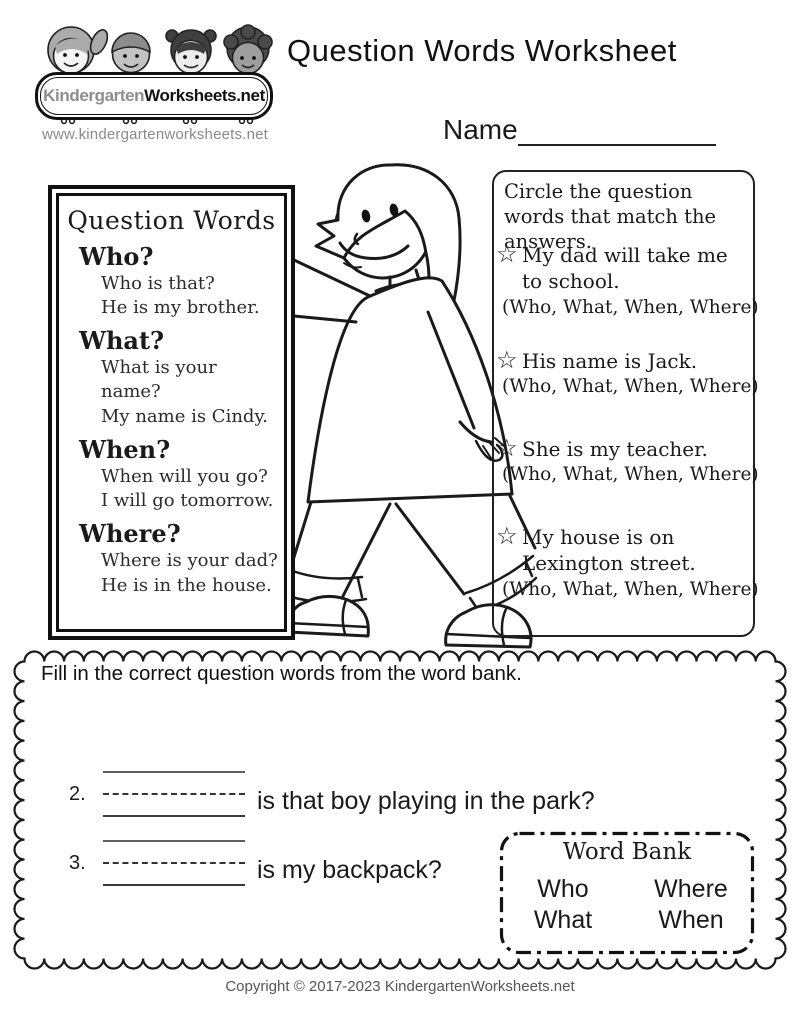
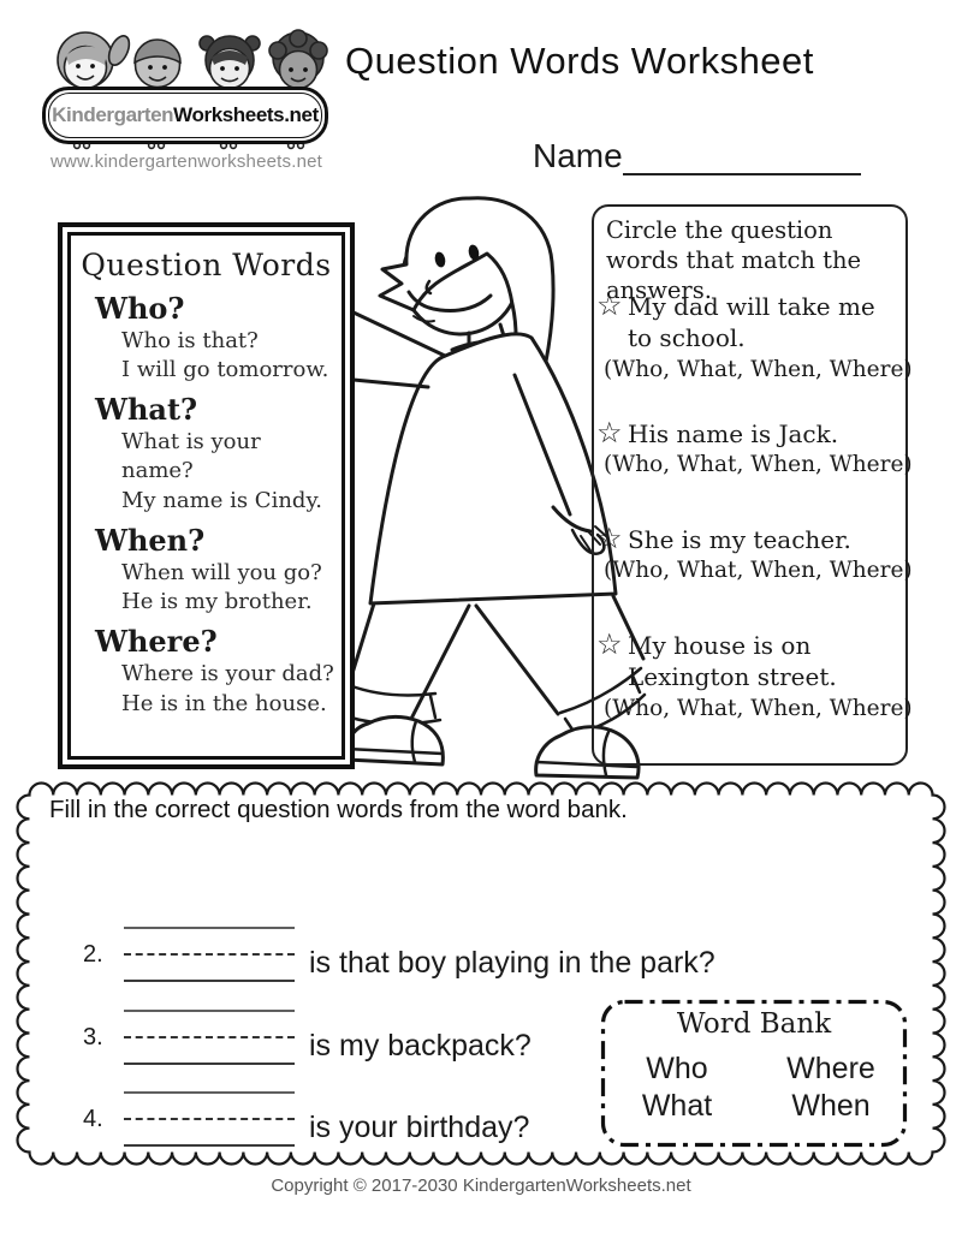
  KindergartenWorksheets.net
  www.kindergartenworksheets.net
  Question Words Worksheet
  Name
  Question Words
  Who?
  Who is that?
- He is my brother.
+ I will go tomorrow.
  What?
  What is your name?
  My name is Cindy.
  When?
  When will you go?
- I will go tomorrow.
+ He is my brother.
  Where?
  Where is your dad?
  He is in the house.
  Circle the question words that match the answers.
  ☆
  My dad will take me to school.
  (Who, What, When, Where)
  ☆
  His name is Jack.
  (Who, What, When, Where)
  ☆
  She is my teacher.
  (Who, What, When, Where)
  ☆
  My house is on Lexington street.
  (Who, What, When, Where)
  Fill in the correct question words from the word bank.
  2.
  is that boy playing in the park?
  3.
  is my backpack?
+ 4.
+ is your birthday?
  Word Bank
  Who
  Where
  What
  When
- Copyright © 2017-2023 KindergartenWorksheets.net
+ Copyright © 2017-2030 KindergartenWorksheets.net
